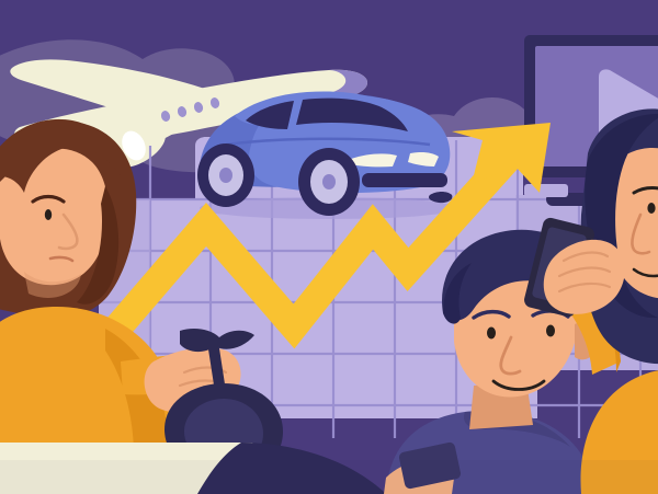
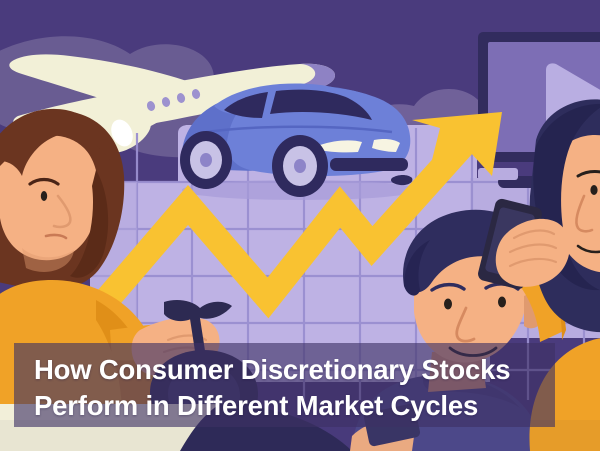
+ How Consumer Discretionary Stocks
+ Perform in Different Market Cycles
